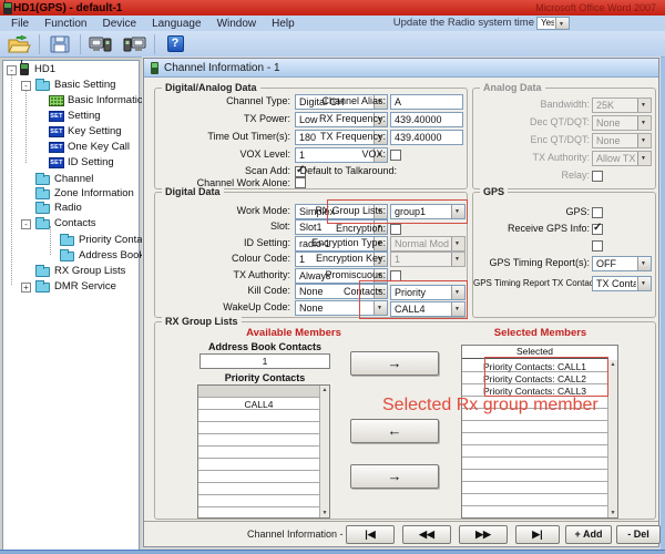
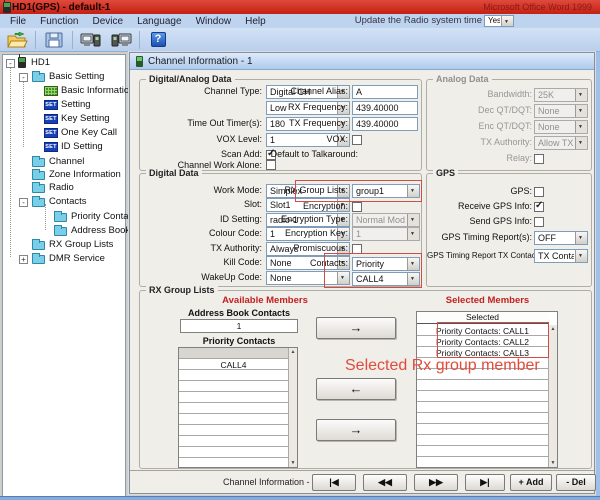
  HD1(GPS) - default-1
- Microsoft Office Word 2007
+ Microsoft Office Word 1999
  File
  Function
  Device
  Language
  Window
  Help
  Update the Radio system time
  Yes
  ?
  -
  HD1
  -
  Basic Setting
  Basic Informatio
  Setting
  Key Setting
  One Key Call
  ID Setting
  Channel
  Zone Information
  Radio
  -
  Contacts
  Priority Conta
  Address Book
  RX Group Lists
  +
  DMR Service
  Channel Information - 1
  Digital/Analog Data
  Channel Type:
  Digital CH
  Channel Alias:
  A
- TX Power:
  Low
  RX Frequency:
  439.40000
  Time Out Timer(s):
  180
  TX Frequency:
  439.40000
  VOX Level:
  1
  VOX:
  Scan Add:
  Default to Talkaround:
  Channel Work Alone:
  Analog Data
  Bandwidth:
  25K
  Dec QT/DQT:
  None
  Enc QT/DQT:
  None
  TX Authority:
  Allow TX
  Relay:
  Digital Data
  Work Mode:
  Simplex
  Slot:
  Slot1
  ID Setting:
  radio-1
  Colour Code:
  1
  TX Authority:
  Always
  Kill Code:
  None
  WakeUp Code:
  None
  RX Group Lists:
  group1
  Encryption:
  Encryption Type:
  Normal Mod
  Encryption Key:
  1
  Promiscuous:
  Contacts:
  Priority
  CALL4
  GPS
  GPS:
  Receive GPS Info:
+ Send GPS Info:
  GPS Timing Report(s):
  OFF
  GPS Timing Report TX Conta
  TX Conta
  RX Group Lists
  Available Members
  Selected Members
  Address Book Contacts
  1
  Priority Contacts
  CALL4
  →
  ←
  →
  Selected
  Priority Contacts: CALL1
  Priority Contacts: CALL2
  Priority Contacts: CALL3
  Selected Rx group member
  Channel Information -
  |◀
  ◀◀
  ▶▶
  ▶|
  + Add
  - Del
